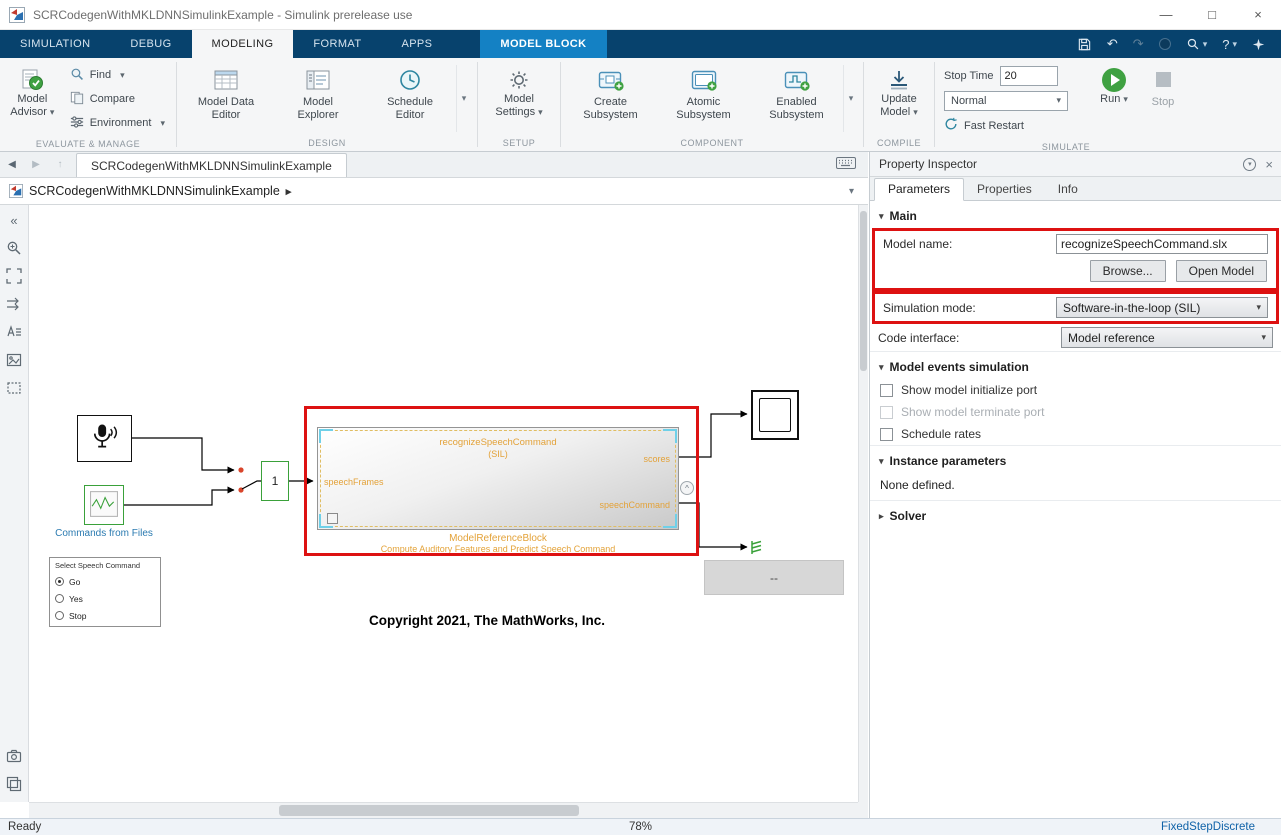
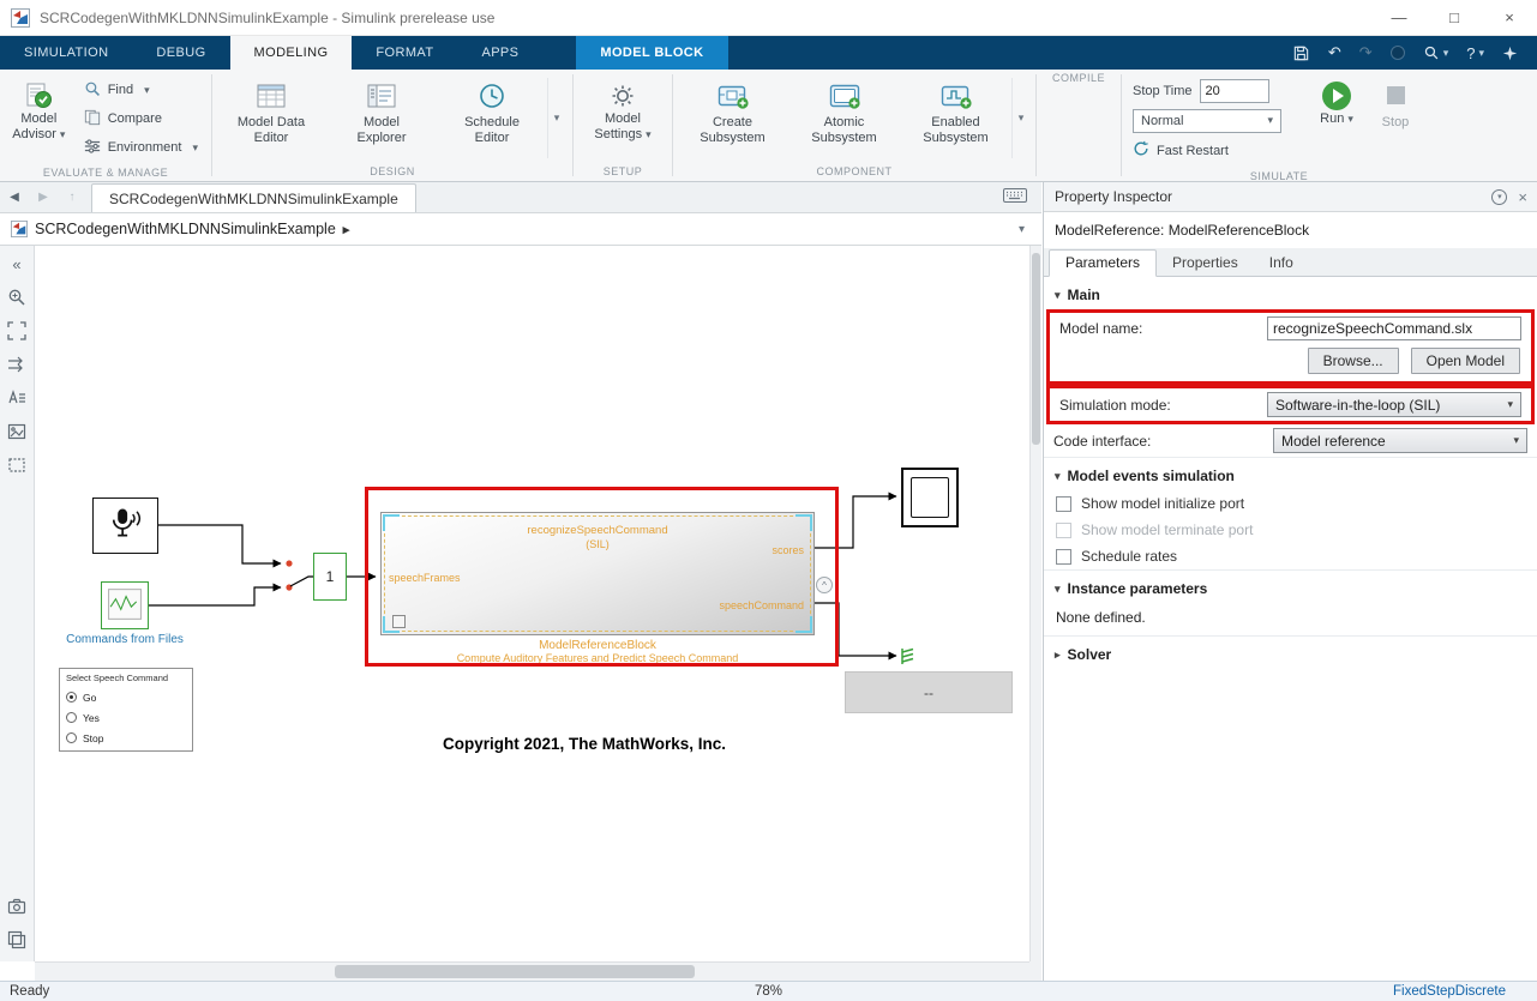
  SCRCodegenWithMKLDNNSimulinkExample - Simulink prerelease use
  —
  □
  ×
  SIMULATION
  DEBUG
  MODELING
  FORMAT
  APPS
  MODEL BLOCK
  ↶
  ↷
  ▾
  ?
  ▾
  Model
  Advisor ▾
  Find
  ▾
  Compare
  Environment
  ▾
  EVALUATE & MANAGE
  Model Data
  Editor
  Model
  Explorer
  Schedule
  Editor
  ▾
  DESIGN
  Model
  Settings ▾
  SETUP
  Create
  Subsystem
  Atomic
  Subsystem
  Enabled
  Subsystem
  ▾
  COMPONENT
- Update
- Model ▾
  COMPILE
  Stop Time
  20
  Normal
  ▾
  Fast Restart
  Run ▾
  Stop
  SIMULATE
  ◀
  ▶
  ↑
  SCRCodegenWithMKLDNNSimulinkExample
  SCRCodegenWithMKLDNNSimulinkExample
  ▸
  ▾
  «
  Commands from Files
  1
  recognizeSpeechCommand
  (SIL)
  speechFrames
  scores
  speechCommand
  ModelReferenceBlock
  Compute Auditory Features and Predict Speech Command
  ^
  --
  Select Speech Command
  Go
  Yes
  Stop
  Copyright 2021, The MathWorks, Inc.
  Property Inspector
  ×
+ ModelReference: ModelReferenceBlock
  Parameters
  Properties
  Info
  ▾
  Main
  Model name:
  recognizeSpeechCommand.slx
  Browse...
  Open Model
  Simulation mode:
  Software-in-the-loop (SIL)
  ▾
  Code interface:
  Model reference
  ▾
  ▾
  Model events simulation
  Show model initialize port
  Show model terminate port
  Schedule rates
  ▾
  Instance parameters
  None defined.
  ▸
  Solver
  Ready
  78%
  FixedStepDiscrete
